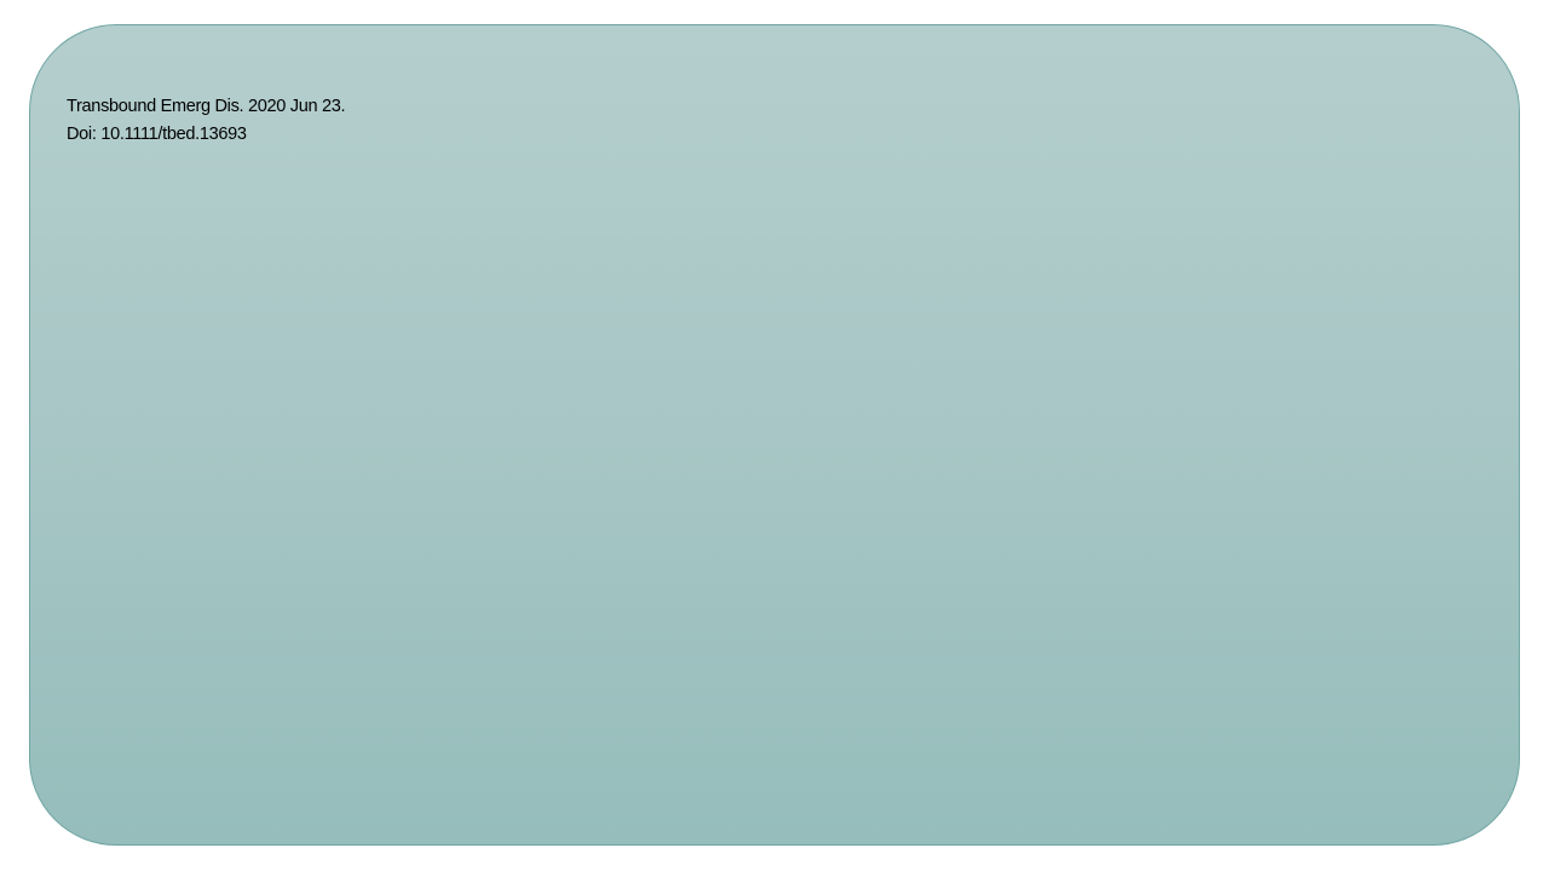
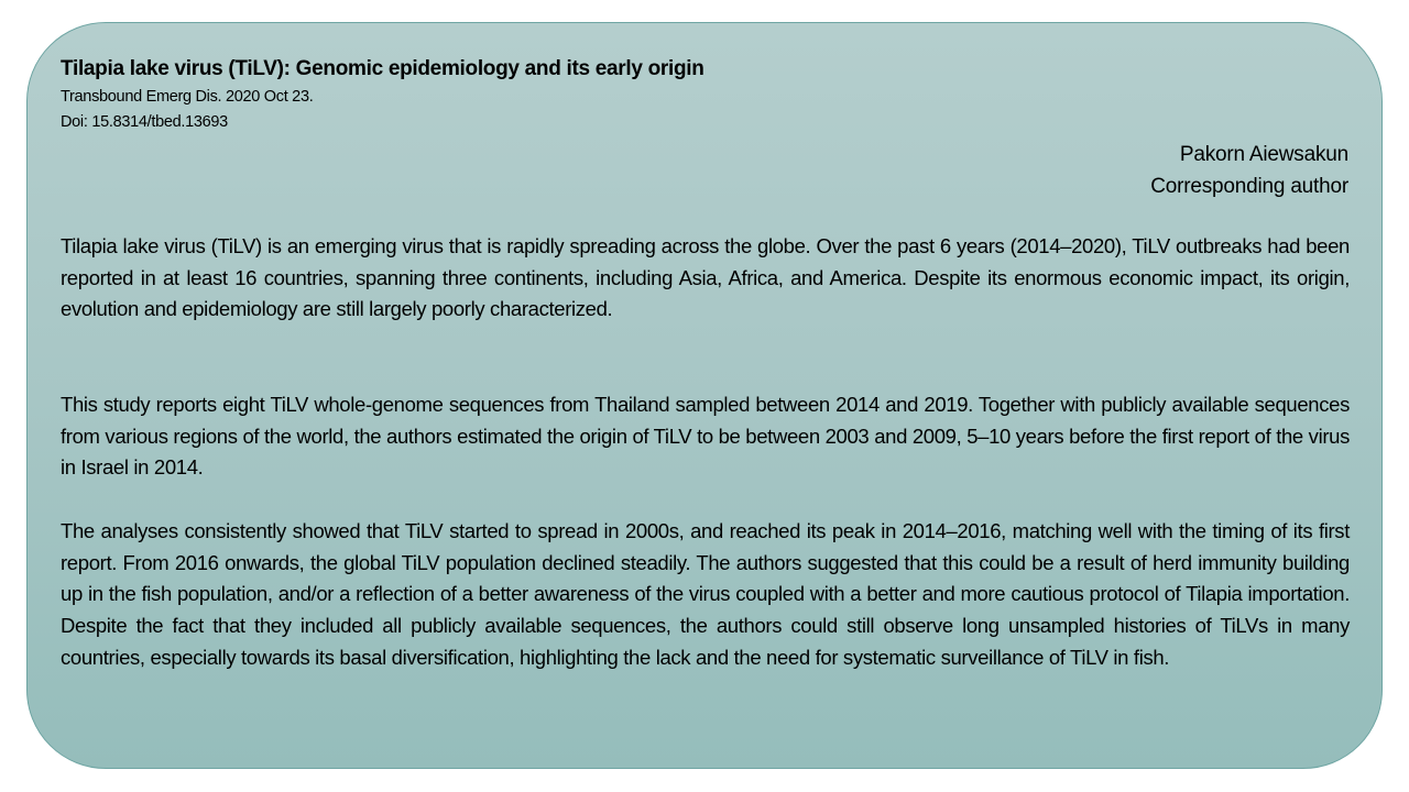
+ Tilapia lake virus (TiLV): Genomic epidemiology and its early origin
- Transbound Emerg Dis. 2020 Jun 23.
+ Transbound Emerg Dis. 2020 Oct 23.
- Doi: 10.1111/tbed.13693
+ Doi: 15.8314/tbed.13693
+ Pakorn Aiewsakun
+ Corresponding author
+ Tilapia lake virus (TiLV) is an emerging virus that is rapidly spreading across the globe. Over the past 6 years (2014–2020), TiLV outbreaks had been reported in at least 16 countries, spanning three continents, including Asia, Africa, and America. Despite its enormous economic impact, its origin, evolution and epidemiology are still largely poorly characterized.
+ This study reports eight TiLV whole-genome sequences from Thailand sampled between 2014 and 2019. Together with publicly available sequences from various regions of the world, the authors estimated the origin of TiLV to be between 2003 and 2009, 5–10 years before the first report of the virus in Israel in 2014.
+ The analyses consistently showed that TiLV started to spread in 2000s, and reached its peak in 2014–2016, matching well with the timing of its first report. From 2016 onwards, the global TiLV population declined steadily. The authors suggested that this could be a result of herd immunity building up in the fish population, and/or a reflection of a better awareness of the virus coupled with a better and more cautious protocol of Tilapia importation. Despite the fact that they included all publicly available sequences, the authors could still observe long unsampled histories of TiLVs in many countries, especially towards its basal diversification, highlighting the lack and the need for systematic surveillance of TiLV in fish.
